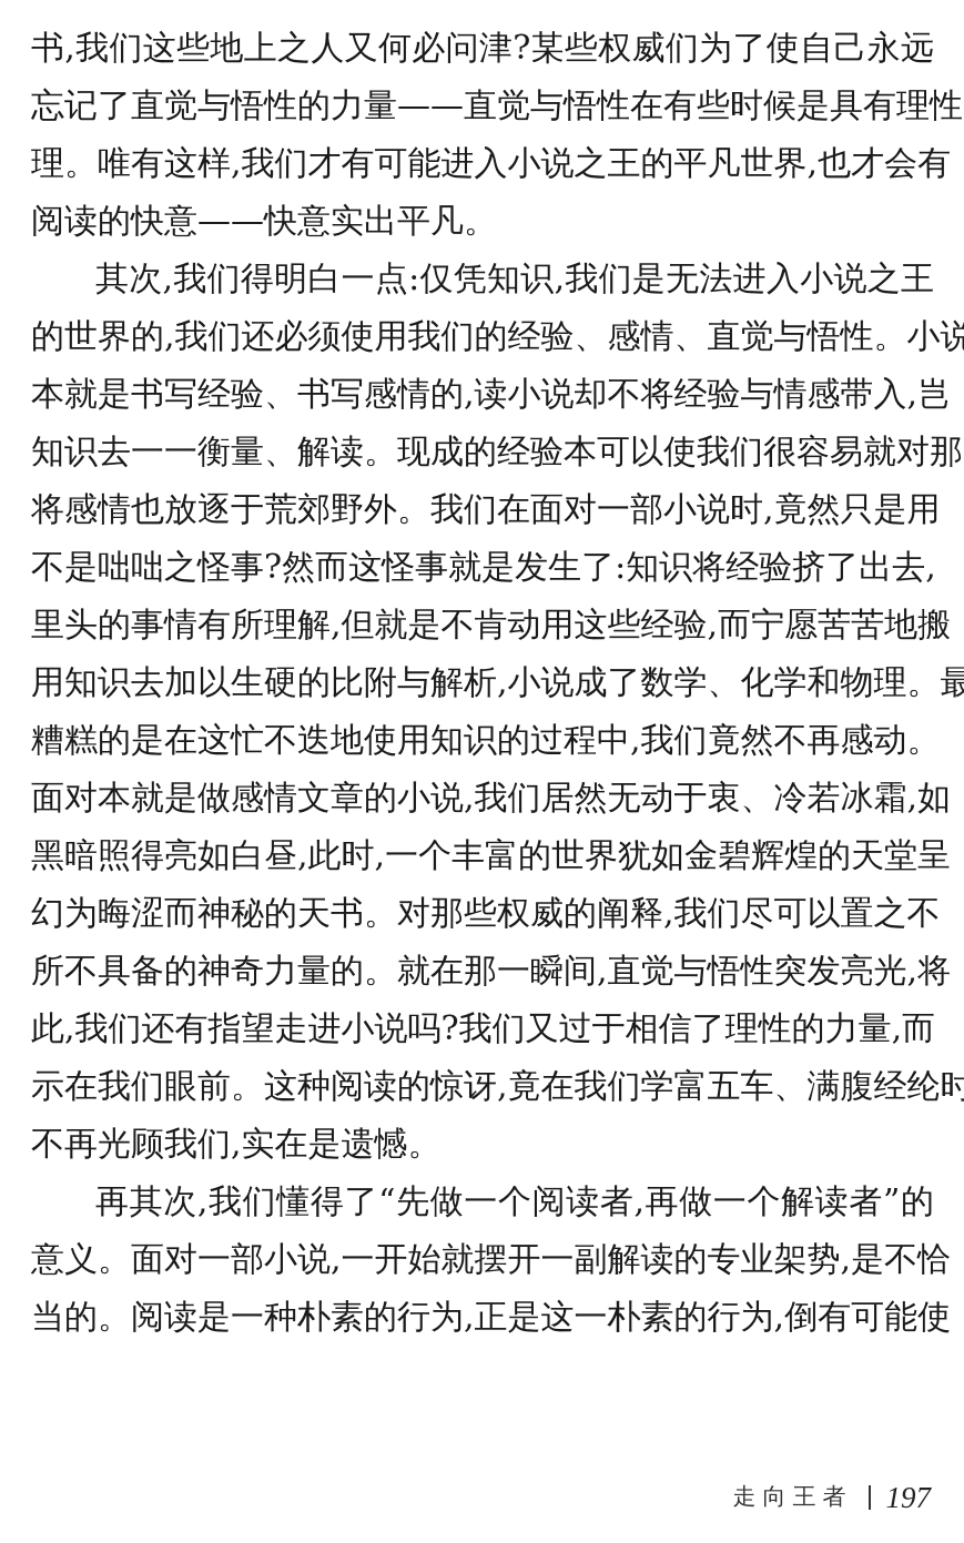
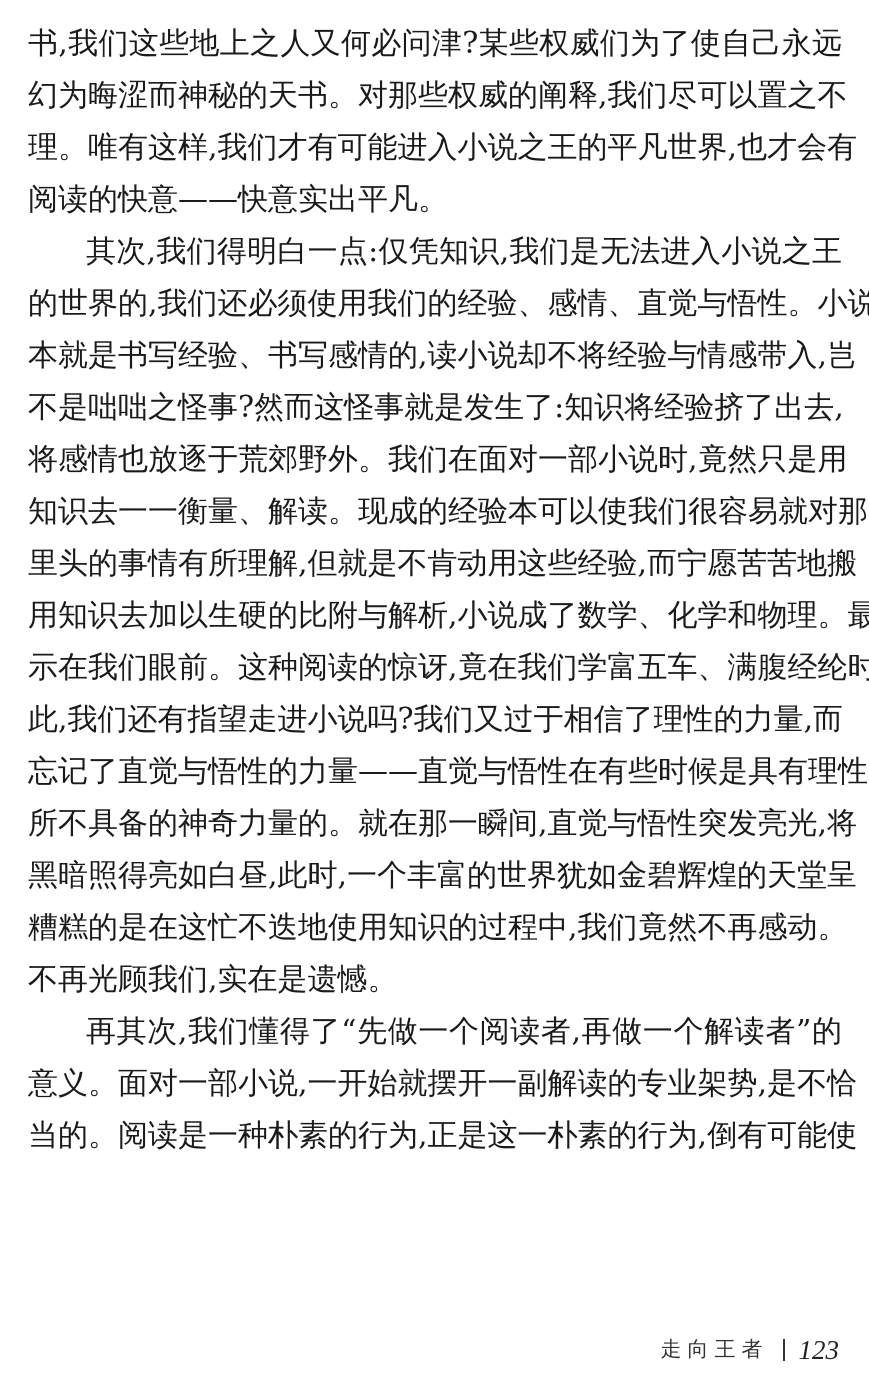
  书,我们这些地上之人又何必问津?某些权威们为了使自己永远
- 忘记了直觉与悟性的力量——直觉与悟性在有些时候是具有理性
+ 幻为晦涩而神秘的天书。对那些权威的阐释,我们尽可以置之不
  理。唯有这样,我们才有可能进入小说之王的平凡世界,也才会有
  阅读的快意——快意实出平凡。
  其次,我们得明白一点:仅凭知识,我们是无法进入小说之王
  的世界的,我们还必须使用我们的经验、感情、直觉与悟性。小说
  本就是书写经验、书写感情的,读小说却不将经验与情感带入,岂
- 知识去一一衡量、解读。现成的经验本可以使我们很容易就对那
+ 不是咄咄之怪事?然而这怪事就是发生了:知识将经验挤了出去,
  将感情也放逐于荒郊野外。我们在面对一部小说时,竟然只是用
- 不是咄咄之怪事?然而这怪事就是发生了:知识将经验挤了出去,
+ 知识去一一衡量、解读。现成的经验本可以使我们很容易就对那
  里头的事情有所理解,但就是不肯动用这些经验,而宁愿苦苦地搬
  用知识去加以生硬的比附与解析,小说成了数学、化学和物理。最
- 糟糕的是在这忙不迭地使用知识的过程中,我们竟然不再感动。
+ 示在我们眼前。这种阅读的惊讶,竟在我们学富五车、满腹经纶时
- 面对本就是做感情文章的小说,我们居然无动于衷、冷若冰霜,如
- 黑暗照得亮如白昼,此时,一个丰富的世界犹如金碧辉煌的天堂呈
+ 此,我们还有指望走进小说吗?我们又过于相信了理性的力量,而
- 幻为晦涩而神秘的天书。对那些权威的阐释,我们尽可以置之不
+ 忘记了直觉与悟性的力量——直觉与悟性在有些时候是具有理性
  所不具备的神奇力量的。就在那一瞬间,直觉与悟性突发亮光,将
- 此,我们还有指望走进小说吗?我们又过于相信了理性的力量,而
+ 黑暗照得亮如白昼,此时,一个丰富的世界犹如金碧辉煌的天堂呈
- 示在我们眼前。这种阅读的惊讶,竟在我们学富五车、满腹经纶时
+ 糟糕的是在这忙不迭地使用知识的过程中,我们竟然不再感动。
  不再光顾我们,实在是遗憾。
  再其次,我们懂得了“先做一个阅读者,再做一个解读者”的
  意义。面对一部小说,一开始就摆开一副解读的专业架势,是不恰
  当的。阅读是一种朴素的行为,正是这一朴素的行为,倒有可能使
  走向王者
- 197
+ 123
